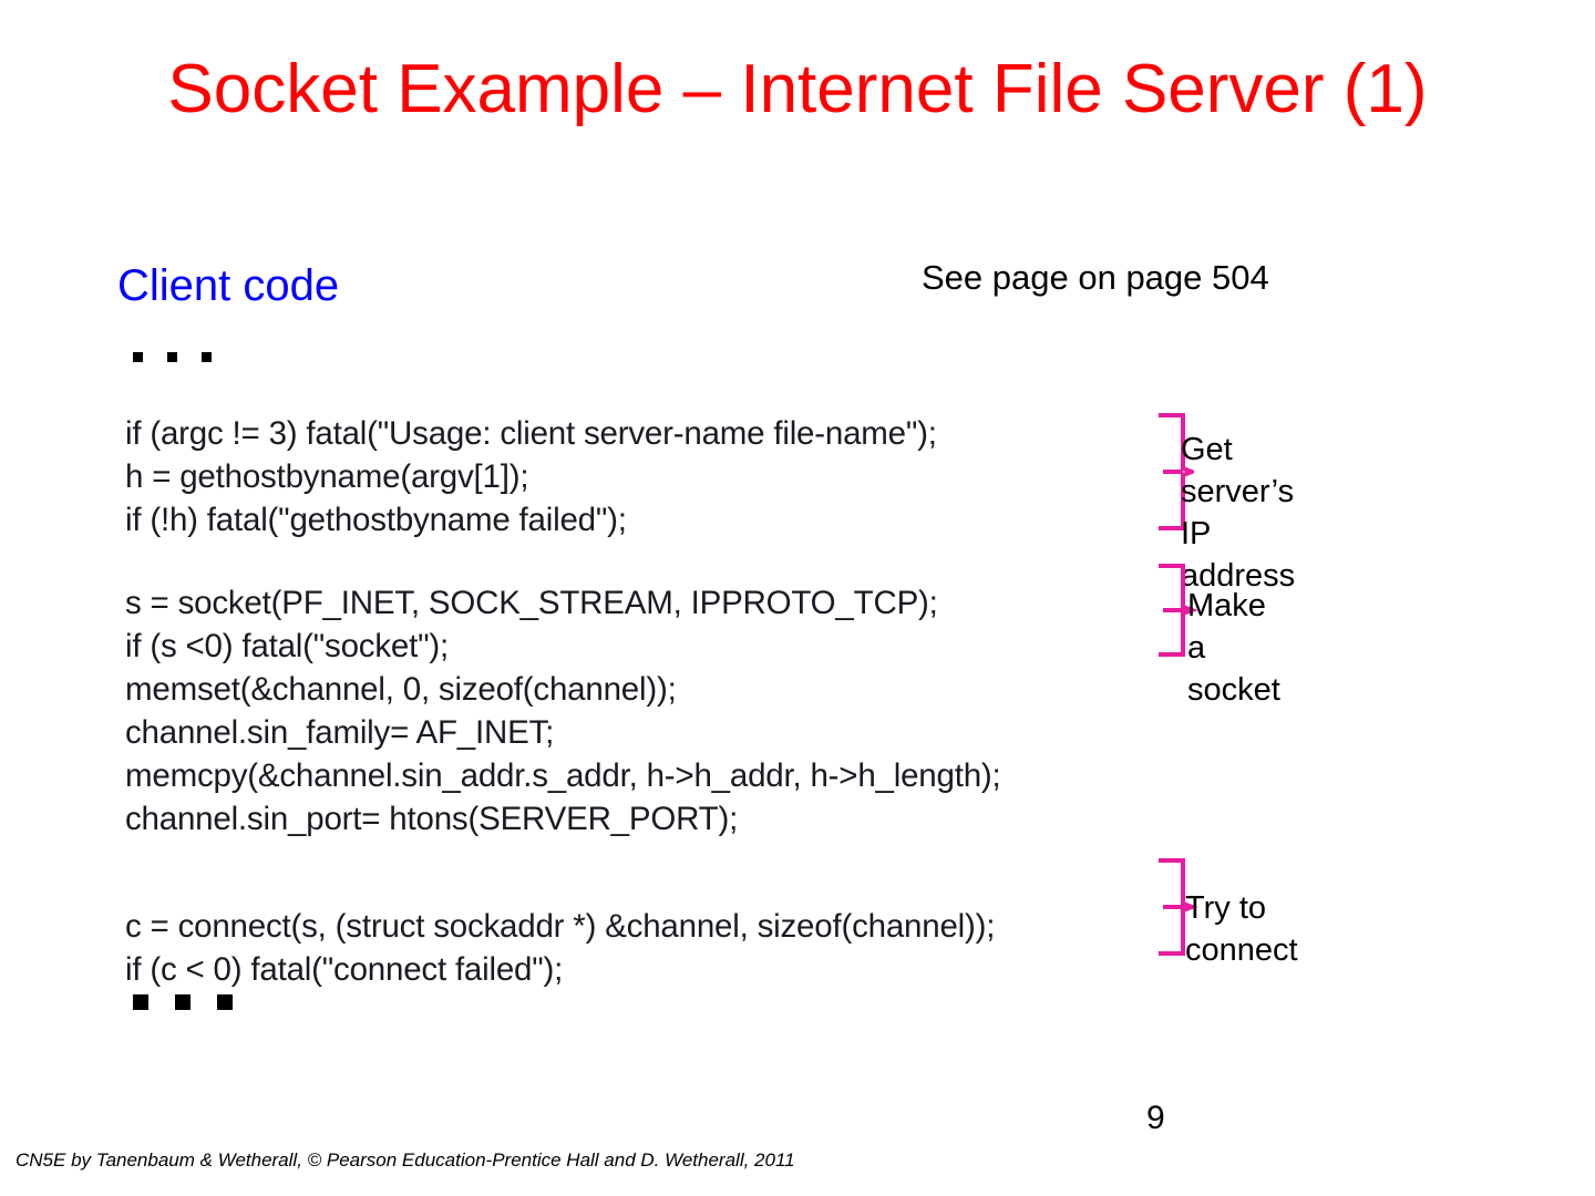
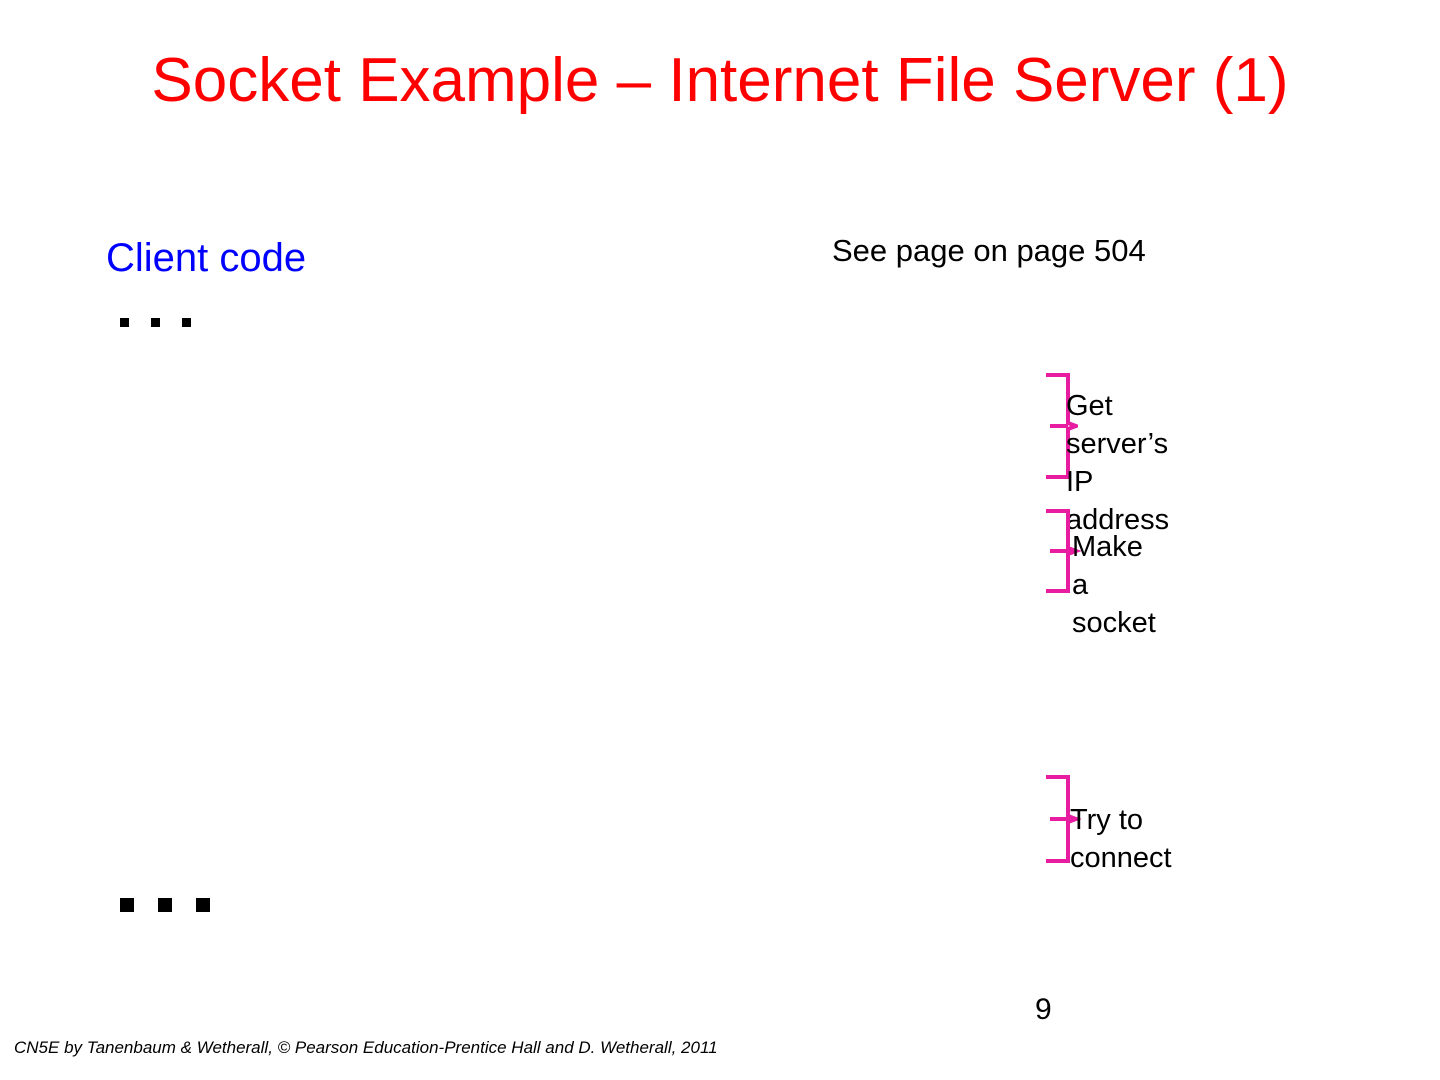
  Socket Example – Internet File Server (1)
  Client code
  See page on page 504
- if (argc != 3) fatal("Usage: client server-name file-name");
- h = gethostbyname(argv[1]);
- if (!h) fatal("gethostbyname failed");
- s = socket(PF_INET, SOCK_STREAM, IPPROTO_TCP);
- if (s <0) fatal("socket");
- memset(&channel, 0, sizeof(channel));
- channel.sin_family= AF_INET;
- memcpy(&channel.sin_addr.s_addr, h->h_addr, h->h_length);
- channel.sin_port= htons(SERVER_PORT);
- c = connect(s, (struct sockaddr *) &channel, sizeof(channel));
- if (c < 0) fatal("connect failed");
  Get server’s IP
  address
  Make a socket
  Try to connect
  9
  CN5E by Tanenbaum & Wetherall, © Pearson Education-Prentice Hall and D. Wetherall, 2011
